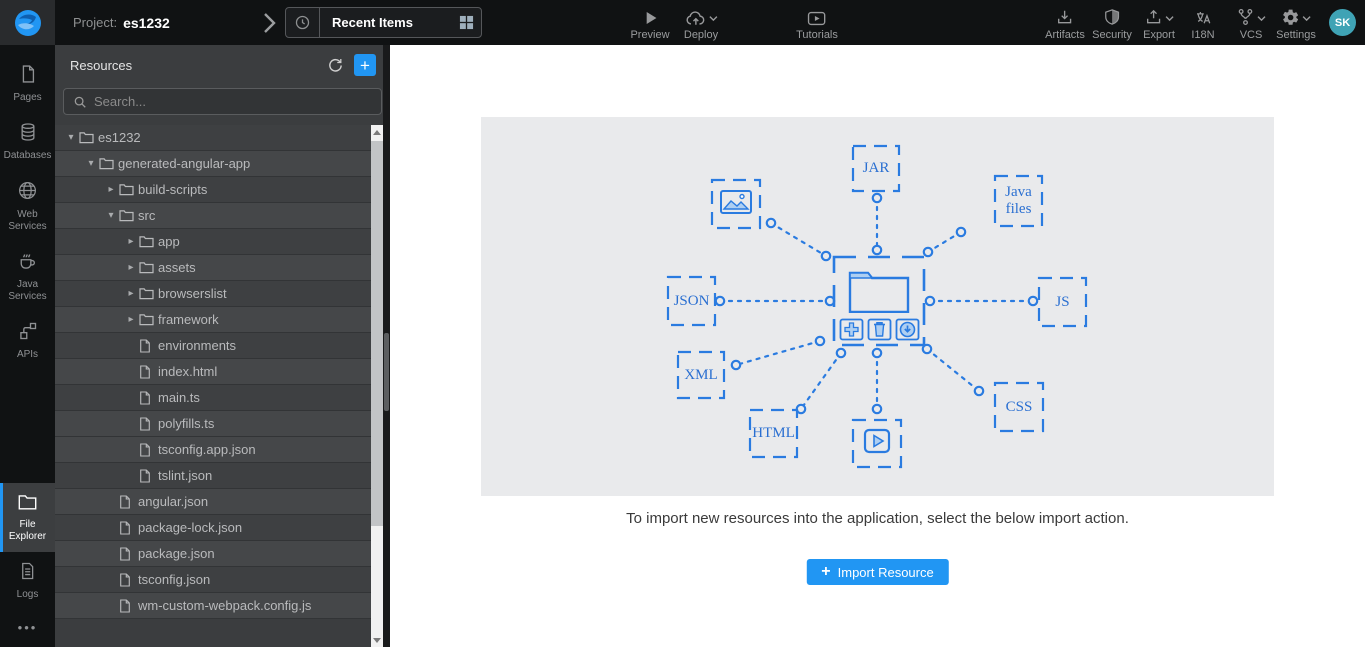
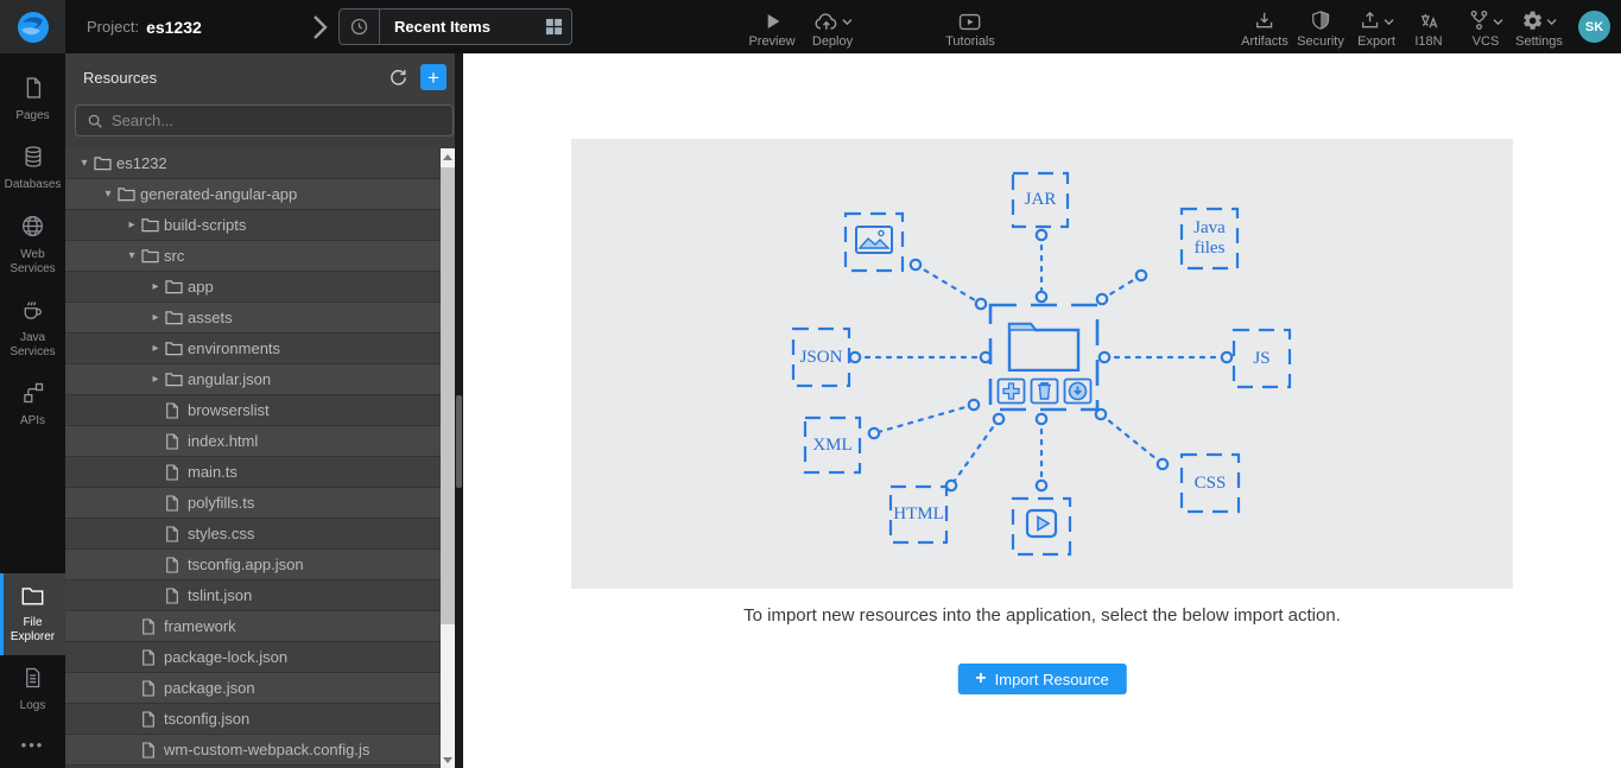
  Project:
  es1232
  Recent Items
  Preview
  Deploy
  Tutorials
  Artifacts
  Security
  Export
  I18N
  VCS
  Settings
  SK
  Pages
  Databases
  Web Services
  Java Services
  APIs
  File Explorer
  Logs
  •••
  Resources
  +
  Search...
  ▾
  es1232
  ▾
  generated-angular-app
  ▸
  build-scripts
  ▾
  src
  ▸
  app
  ▸
  assets
  ▸
- browserslist
+ environments
  ▸
- framework
+ angular.json
- environments
+ browserslist
  index.html
  main.ts
  polyfills.ts
+ styles.css
  tsconfig.app.json
  tslint.json
- angular.json
+ framework
  package-lock.json
  package.json
  tsconfig.json
  wm-custom-webpack.config.js
  JAR
  Java files
  JSON
  JS
  XML
  HTML
  CSS
  To import new resources into the application, select the below import action.
  +
  Import Resource
